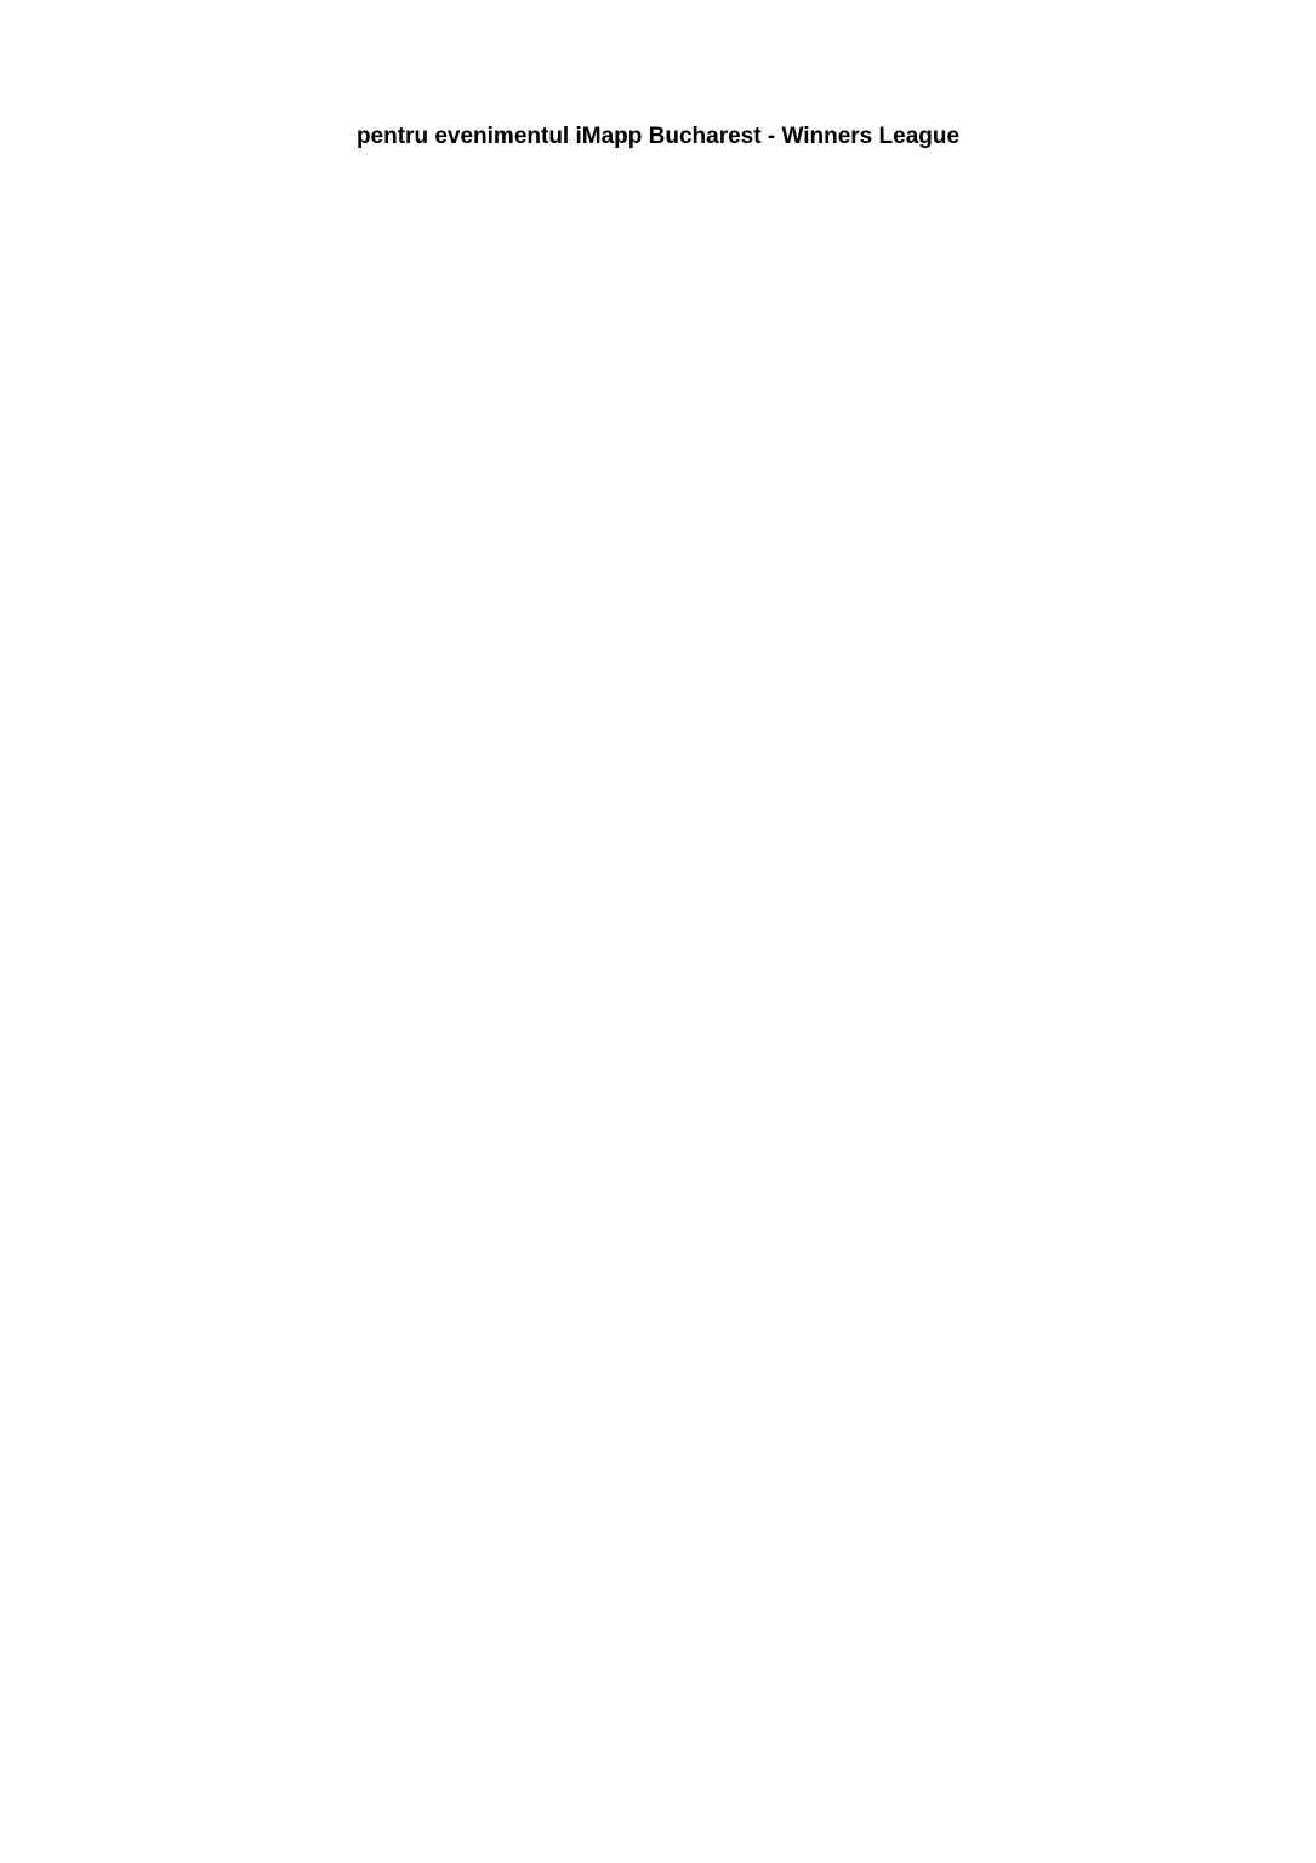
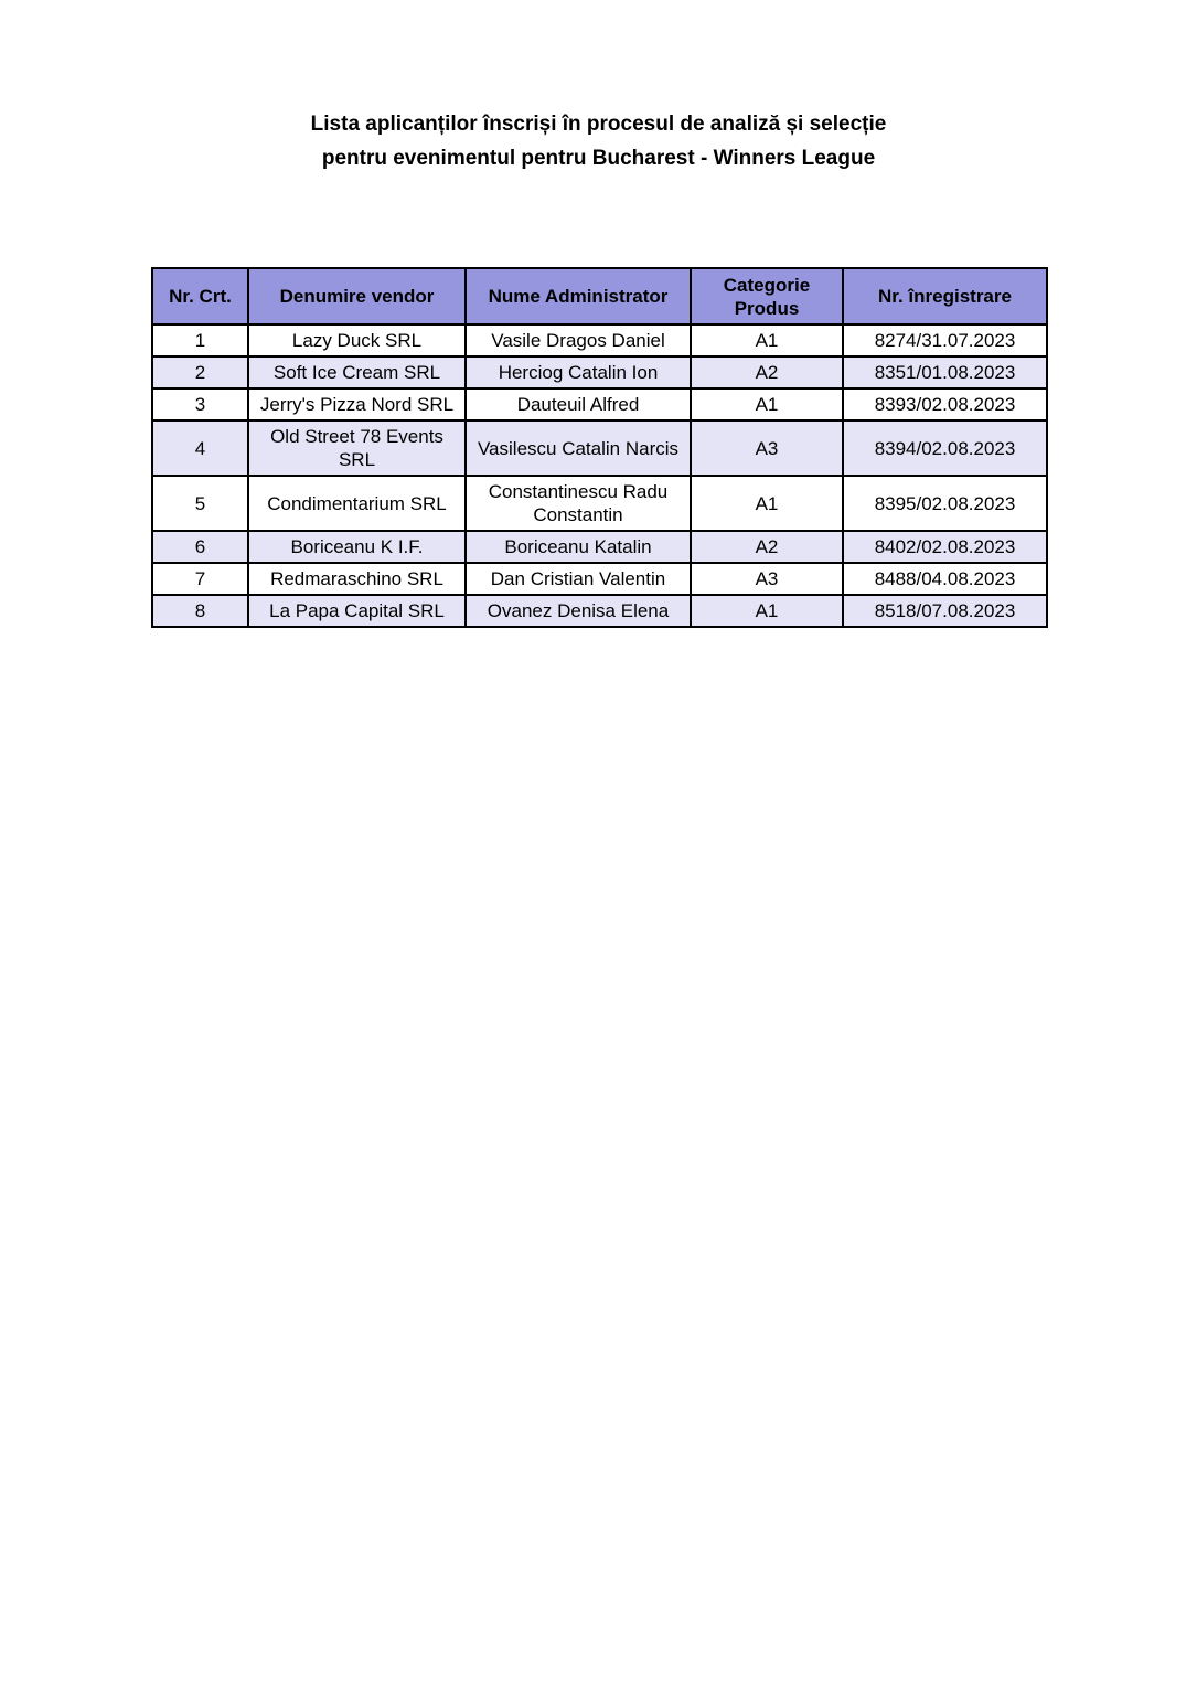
+ Lista aplicanților înscriși în procesul de analiză și selecție
- pentru evenimentul iMapp Bucharest - Winners League
+ pentru evenimentul pentru Bucharest - Winners League
+ Nr. Crt.	Denumire vendor	Nume Administrator	Categorie Produs	Nr. înregistrare
+ 1	Lazy Duck SRL	Vasile Dragos Daniel	A1	8274/31.07.2023
+ 2	Soft Ice Cream SRL	Herciog Catalin Ion	A2	8351/01.08.2023
+ 3	Jerry's Pizza Nord SRL	Dauteuil Alfred	A1	8393/02.08.2023
+ 4	Old Street 78 Events SRL	Vasilescu Catalin Narcis	A3	8394/02.08.2023
+ 5	Condimentarium SRL	Constantinescu Radu Constantin	A1	8395/02.08.2023
+ 6	Boriceanu K I.F.	Boriceanu Katalin	A2	8402/02.08.2023
+ 7	Redmaraschino SRL	Dan Cristian Valentin	A3	8488/04.08.2023
+ 8	La Papa Capital SRL	Ovanez Denisa Elena	A1	8518/07.08.2023
